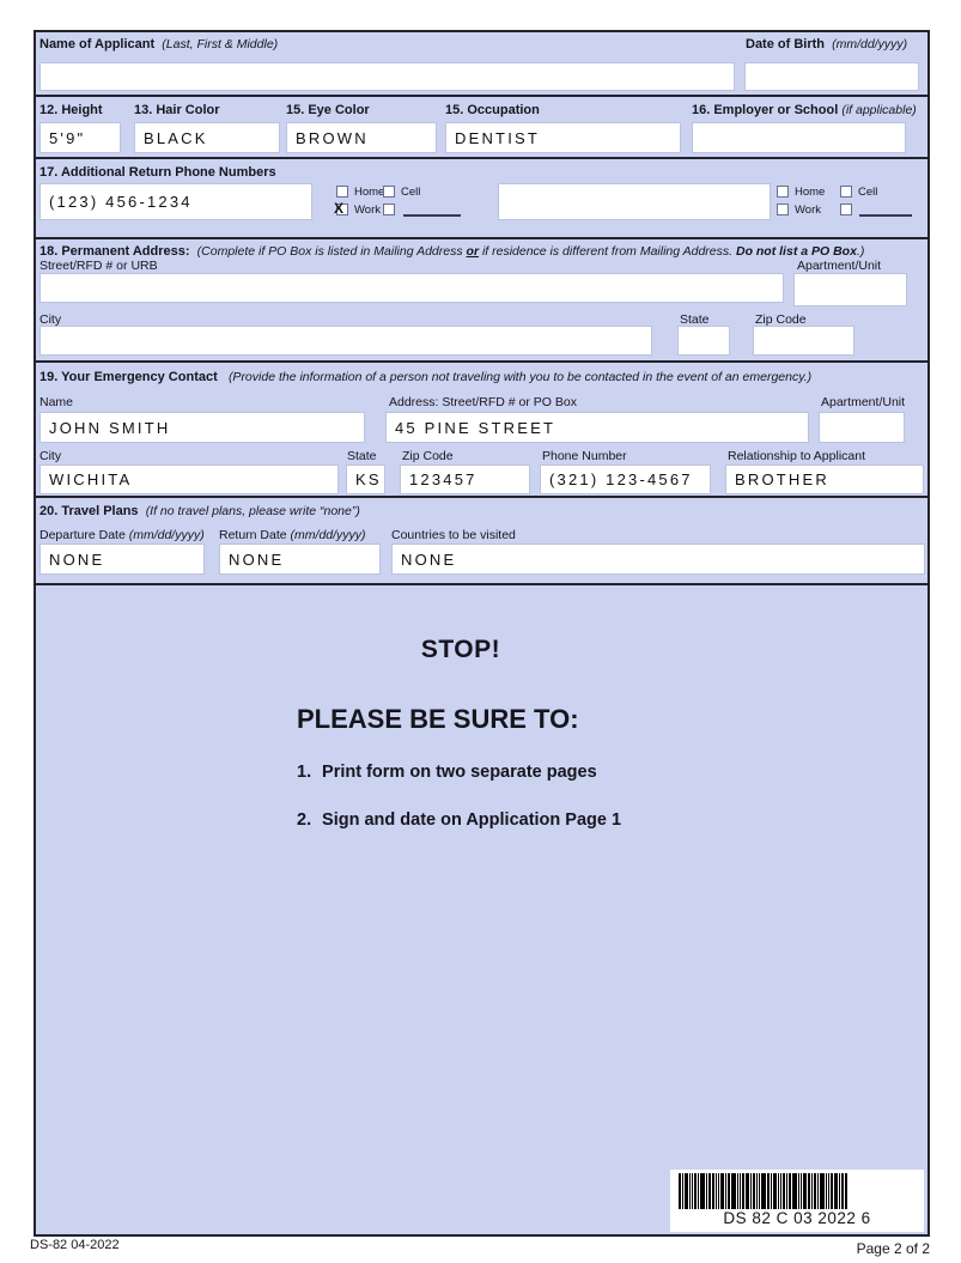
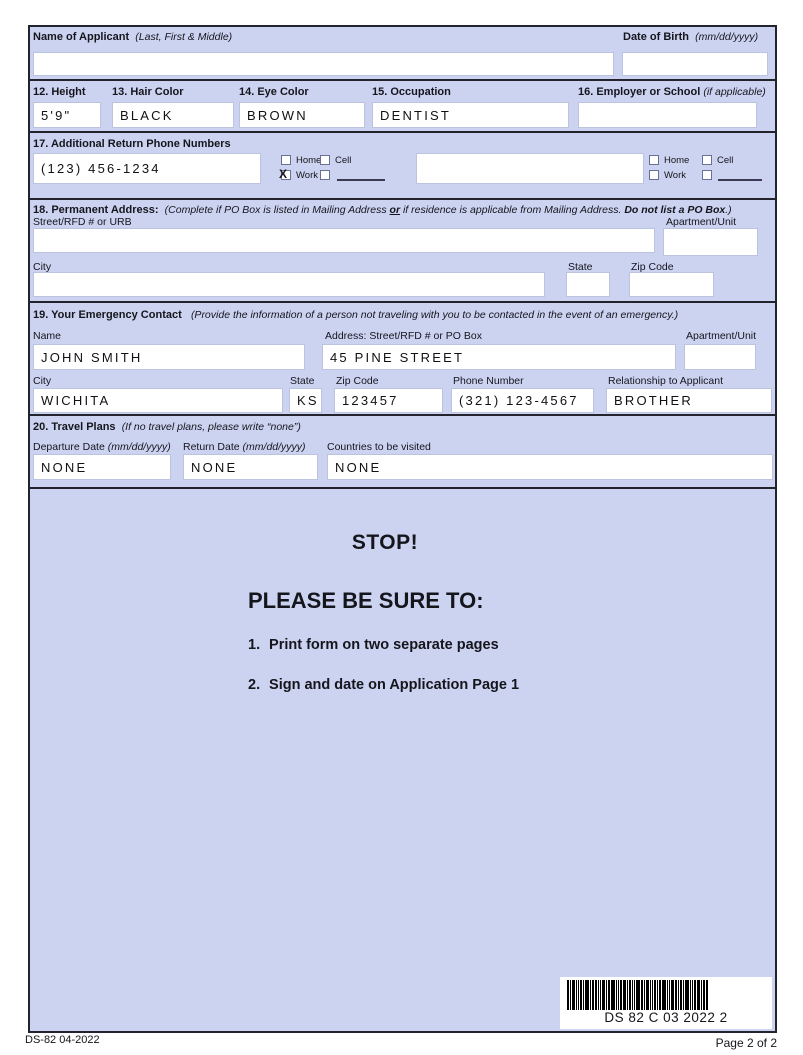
  Name of Applicant (Last, First & Middle)
  Date of Birth (mm/dd/yyyy)
  12. Height
  13. Hair Color
- 15. Eye Color
+ 14. Eye Color
  15. Occupation
  16. Employer or School (if applicable)
  5'9"
  BLACK
  BROWN
  DENTIST
  17. Additional Return Phone Numbers
  (123) 456-1234
  Home
  Cell
  X
  Work
  Home
  Cell
  Work
- 18. Permanent Address: (Complete if PO Box is listed in Mailing Address or if residence is different from Mailing Address. Do not list a PO Box.)
+ 18. Permanent Address: (Complete if PO Box is listed in Mailing Address or if residence is applicable from Mailing Address. Do not list a PO Box.)
  Street/RFD # or URB
  Apartment/Unit
  City
  State
  Zip Code
  19. Your Emergency Contact (Provide the information of a person not traveling with you to be contacted in the event of an emergency.)
  Name
  Address: Street/RFD # or PO Box
  Apartment/Unit
  JOHN SMITH
  45 PINE STREET
  City
  State
  Zip Code
  Phone Number
  Relationship to Applicant
  WICHITA
  KS
  123457
  (321) 123-4567
  BROTHER
  20. Travel Plans (If no travel plans, please write “none”)
  Departure Date (mm/dd/yyyy)
  Return Date (mm/dd/yyyy)
  Countries to be visited
  NONE
  NONE
  NONE
  STOP!
  PLEASE BE SURE TO:
  1. Print form on two separate pages
  2. Sign and date on Application Page 1
- DS 82 C 03 2022 6
+ DS 82 C 03 2022 2
  DS-82 04-2022
  Page 2 of 2
